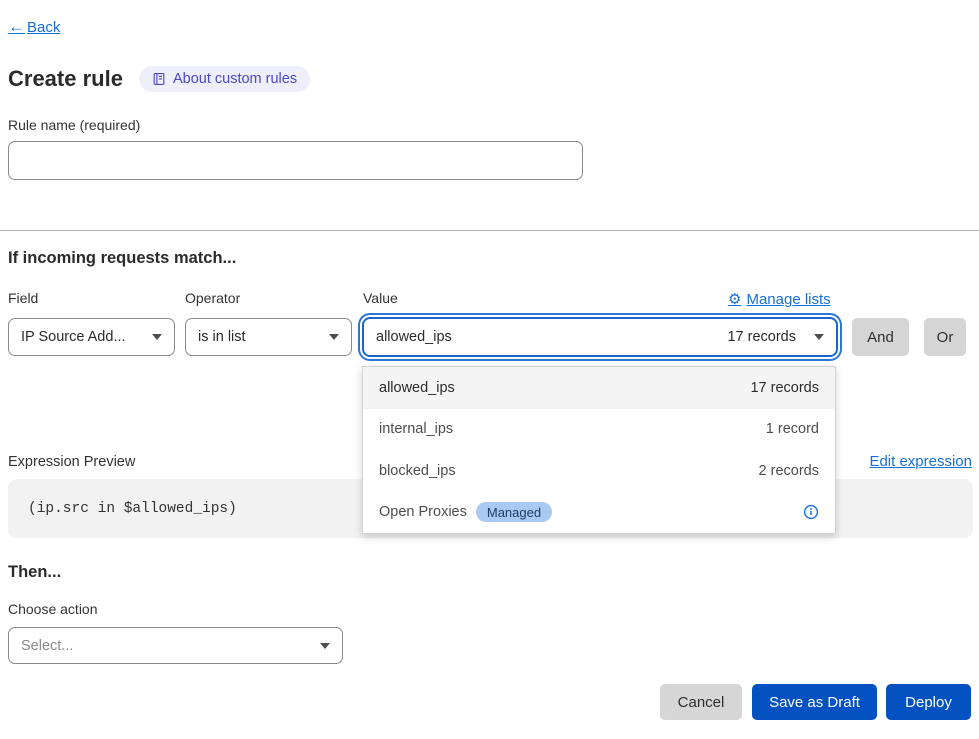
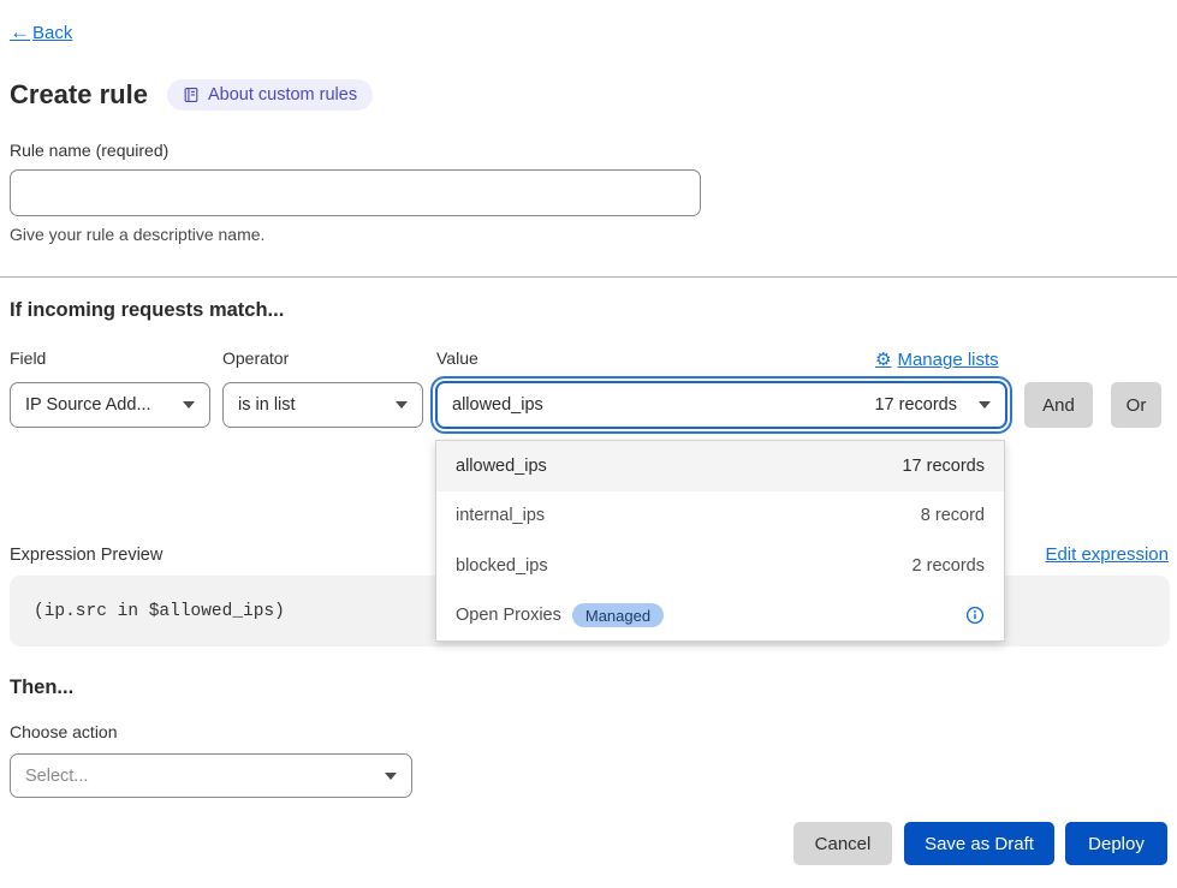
  ←
  Back
  Create rule
  About custom rules
  Rule name (required)
+ Give your rule a descriptive name.
  If incoming requests match...
  Field
  Operator
  Value
  Manage lists
  IP Source Add...
  is in list
  allowed_ips
  17 records
  And
  Or
  allowed_ips
  17 records
  internal_ips
- 1 record
+ 8 record
  blocked_ips
  2 records
  Open Proxies
  Managed
  Expression Preview
  Edit expression
  (ip.src in $allowed_ips)
  Then...
  Choose action
  Select...
  Cancel
  Save as Draft
  Deploy
